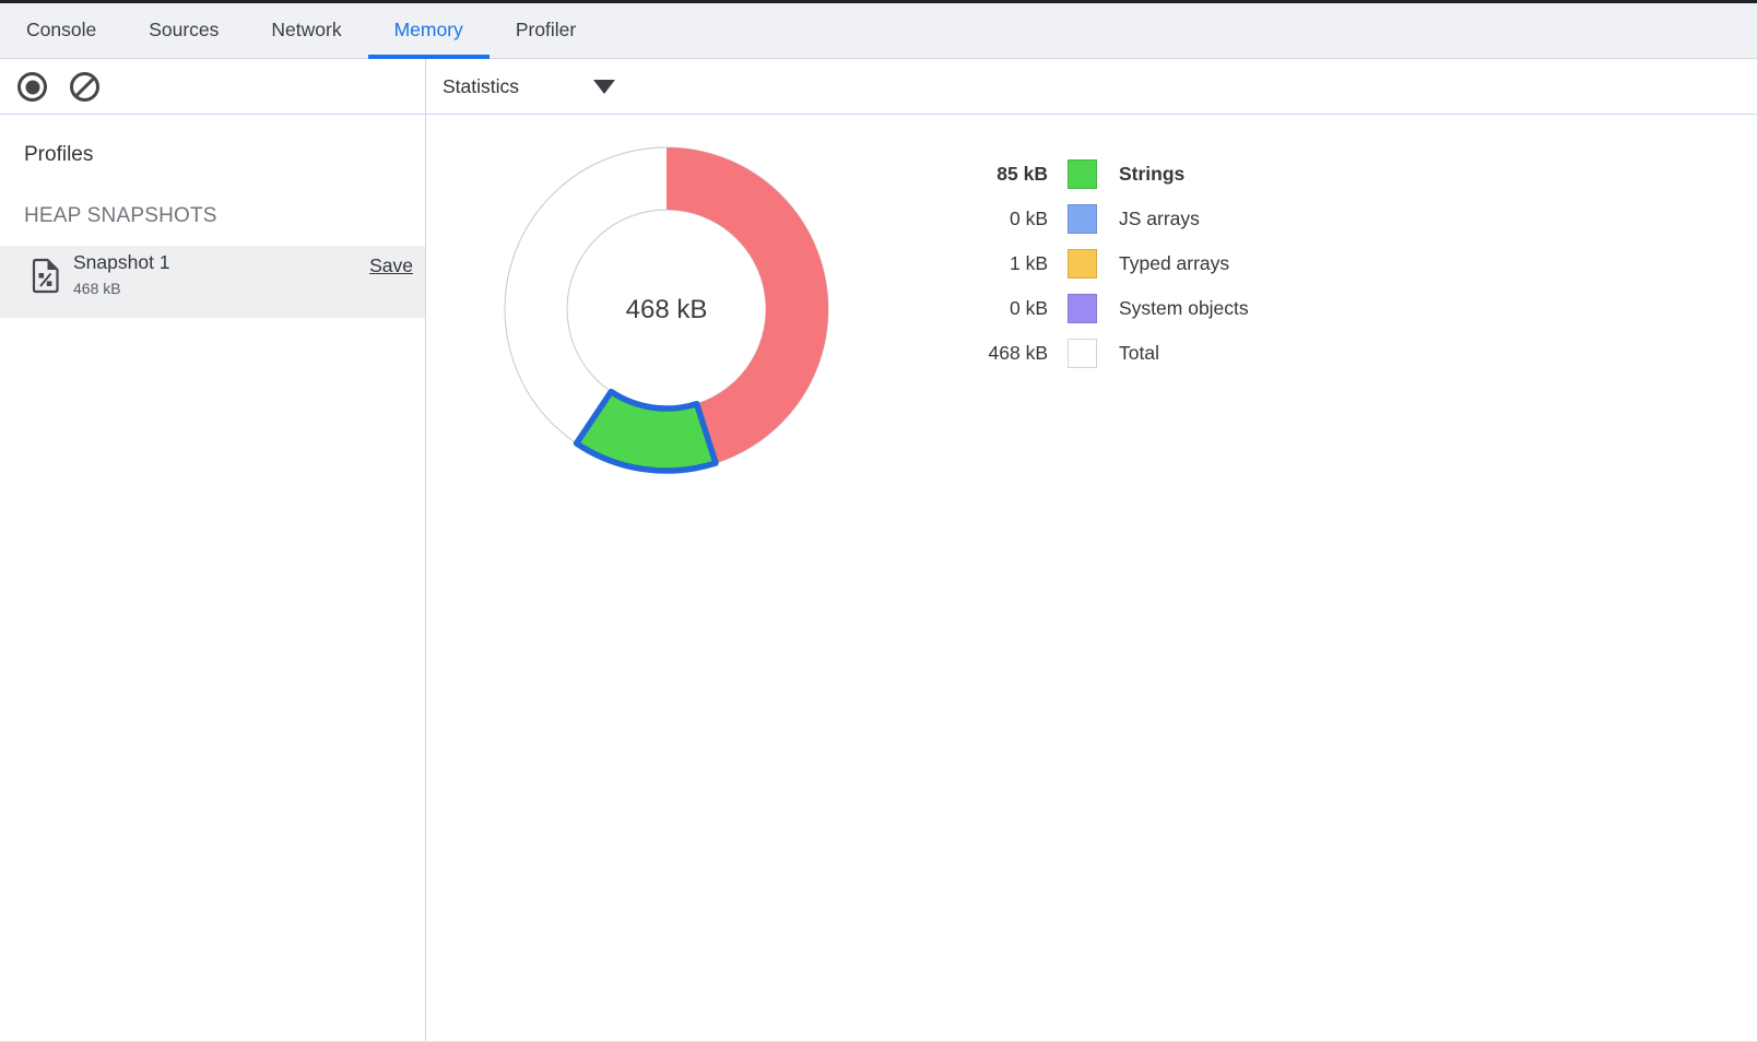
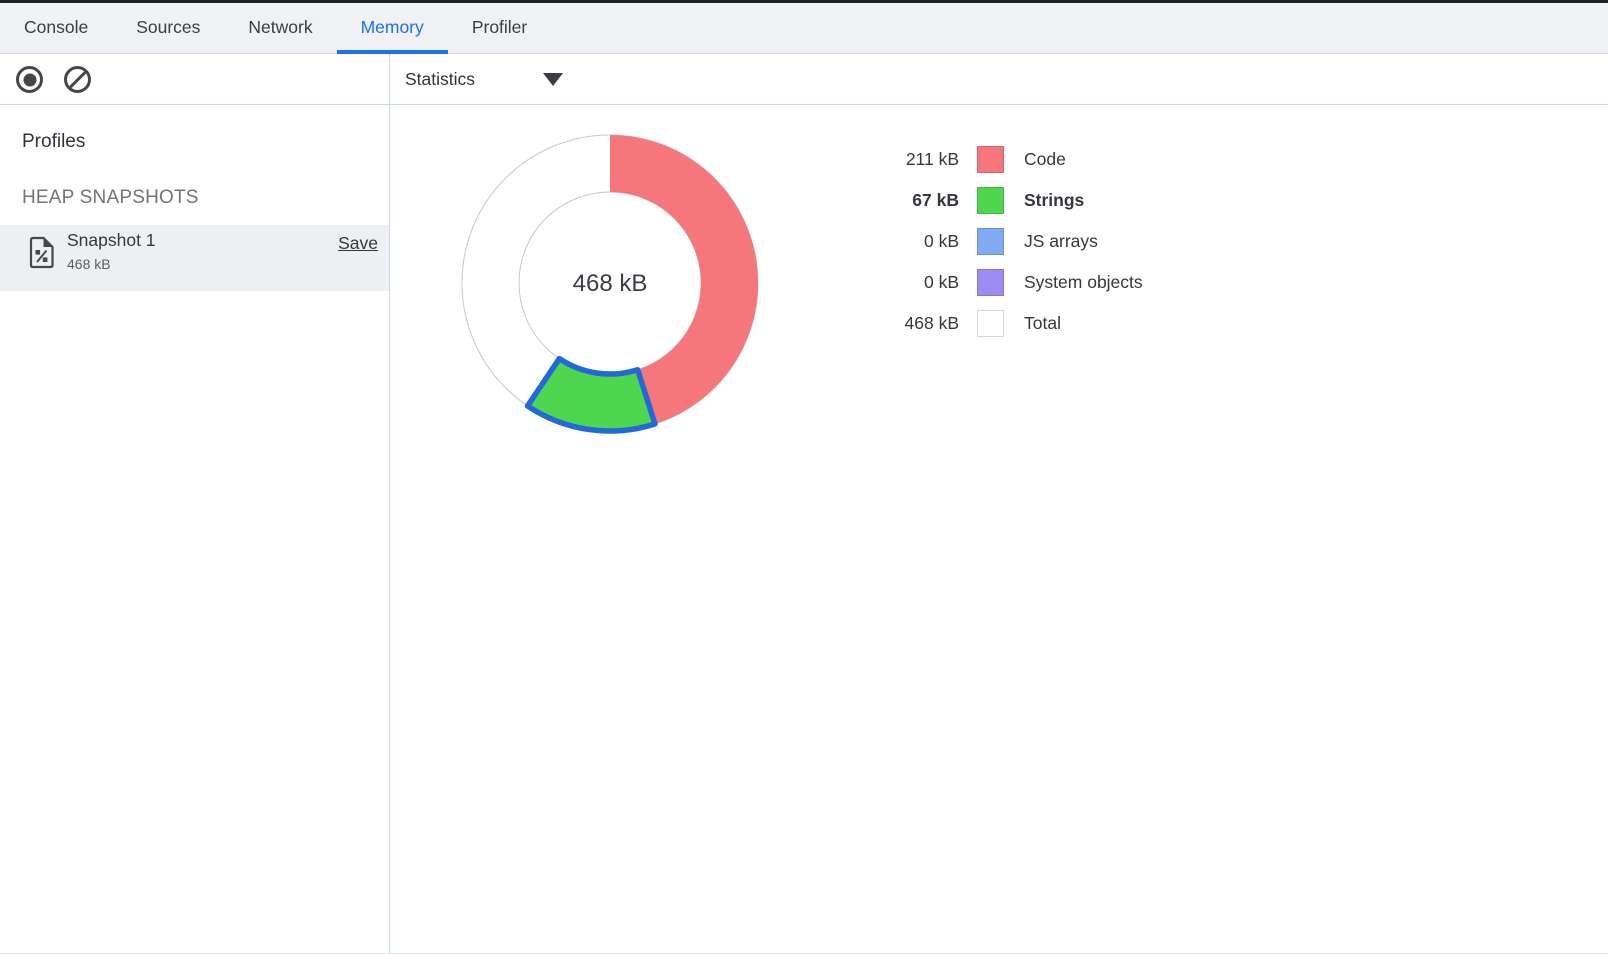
  Console
  Sources
  Network
  Memory
  Profiler
  Statistics
  Profiles
  HEAP SNAPSHOTS
  Snapshot 1
  468 kB
  Save
  468 kB
+ 211 kB
+ Code
- 85 kB
+ 67 kB
  Strings
  0 kB
  JS arrays
- 1 kB
- Typed arrays
  0 kB
  System objects
  468 kB
  Total
